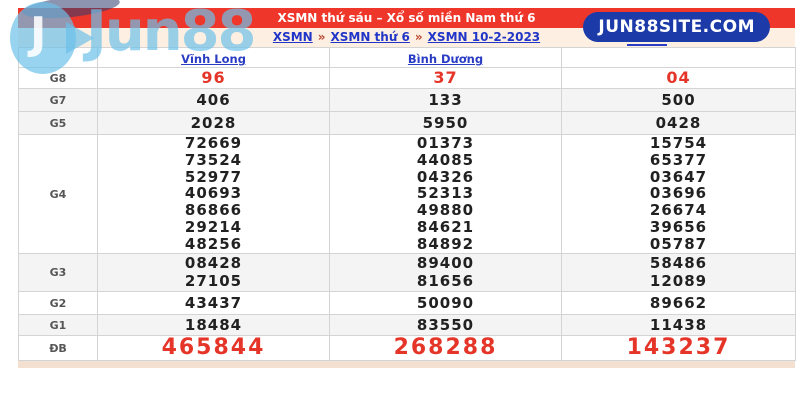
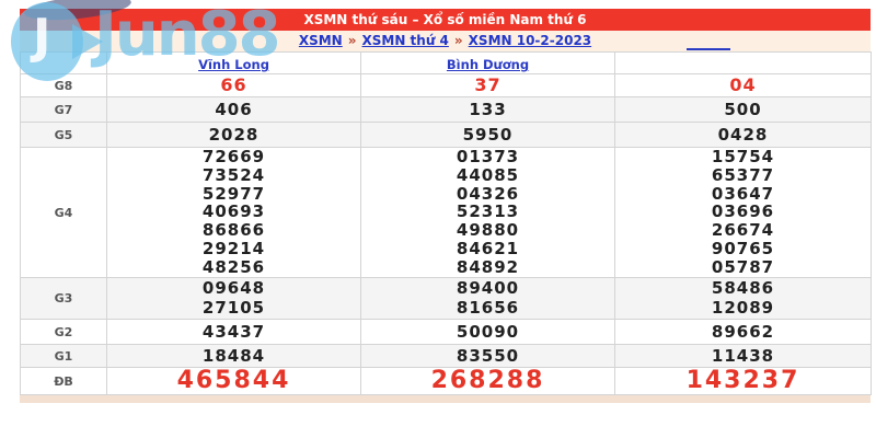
  XSMN thứ sáu – Xổ số miền Nam thứ 6
- XSMN » XSMN thứ 6 » XSMN 10-2-2023
+ XSMN » XSMN thứ 4 » XSMN 10-2-2023
  	Vĩnh Long	Bình Dương
- G8	96	37	04
+ G8	66	37	04
  G7	406	133	500
  G5	2028	5950	0428
- G4	72669735245297740693868662921448256	01373440850432652313498808462184892	15754653770364703696266743965605787
+ G4	72669735245297740693868662921448256	01373440850432652313498808462184892	15754653770364703696266749076505787
- G3	0842827105	8940081656	5848612089
+ G3	0964827105	8940081656	5848612089
  G2	43437	50090	89662
  G1	18484	83550	11438
  ĐB	465844	268288	143237
- JUN88SITE.COM
  J
  Jun88
